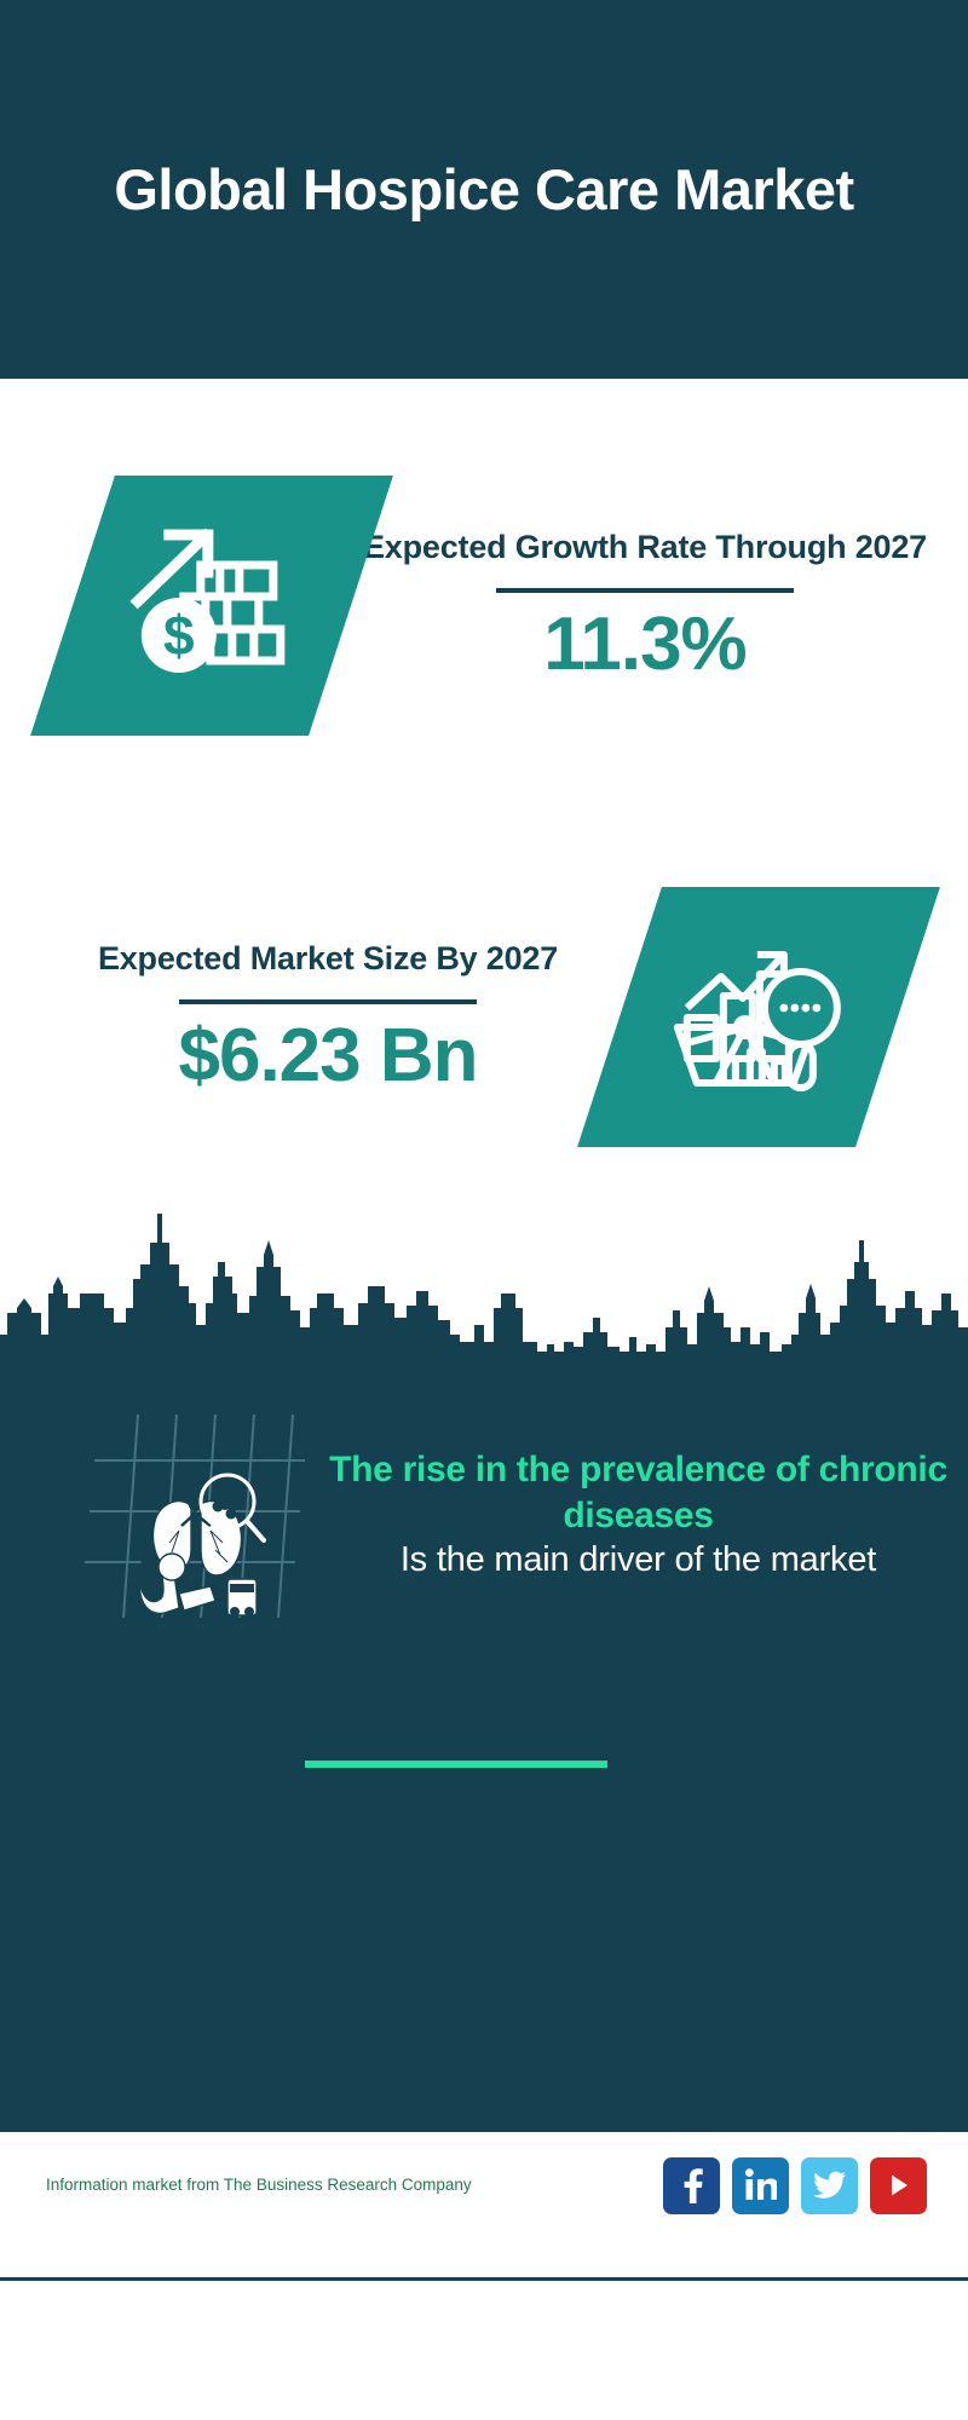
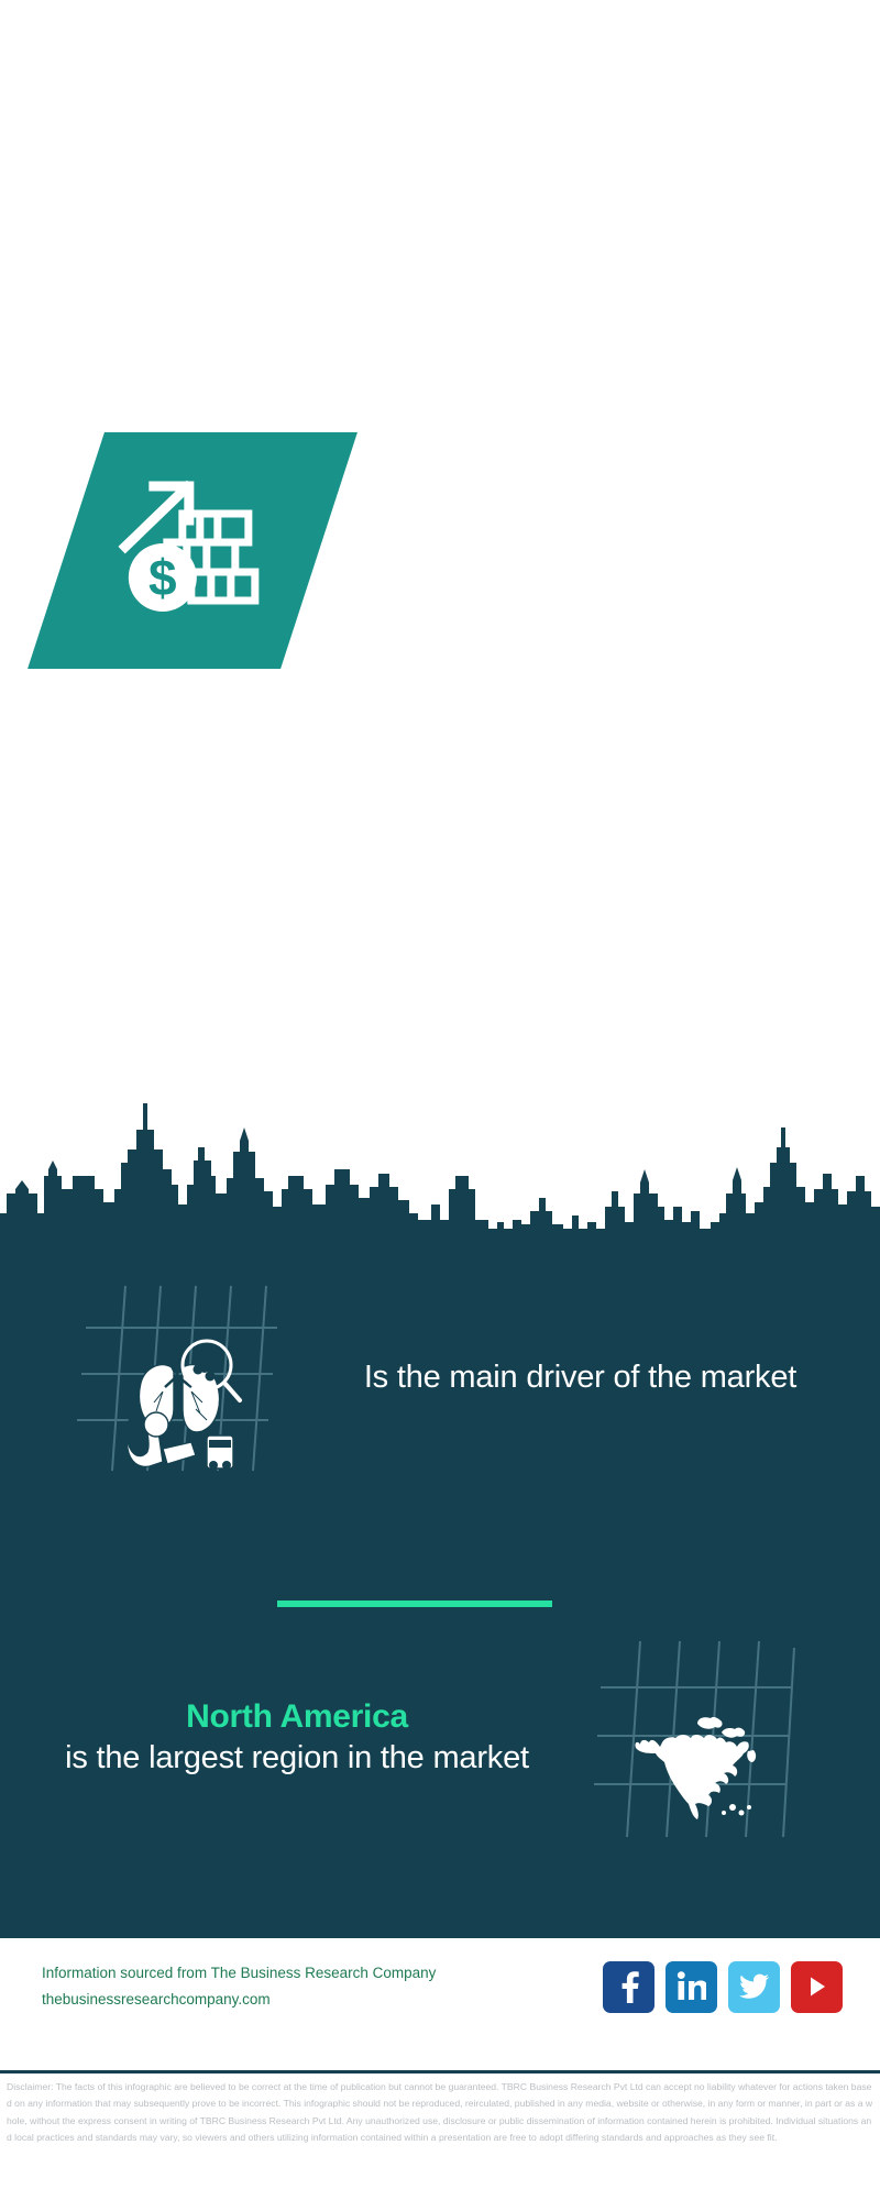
- Global Hospice Care Market
- Expected Growth Rate Through 2027
- 11.3%
- Expected Market Size By 2027
- $6.23 Bn
- The rise in the prevalence of chronic diseases
  Is the main driver of the market
+ North America
+ is the largest region in the market
- Information market from The Business Research Company
+ Information sourced from The Business Research Company
+ thebusinessresearchcompany.com
+ Disclaimer: The facts of this infographic are believed to be correct at the time of publication but cannot be guaranteed. TBRC Business Research Pvt Ltd can accept no liability whatever for actions taken based on any information that may subsequently prove to be incorrect. This infographic should not be reproduced, reirculated, published in any media, website or otherwise, in any form or manner, in part or as a whole, without the express consent in writing of TBRC Business Research Pvt Ltd. Any unauthorized use, disclosure or public dissemination of information contained herein is prohibited. Individual situations and local practices and standards may vary, so viewers and others utilizing information contained within a presentation are free to adopt differing standards and approaches as they see fit.
